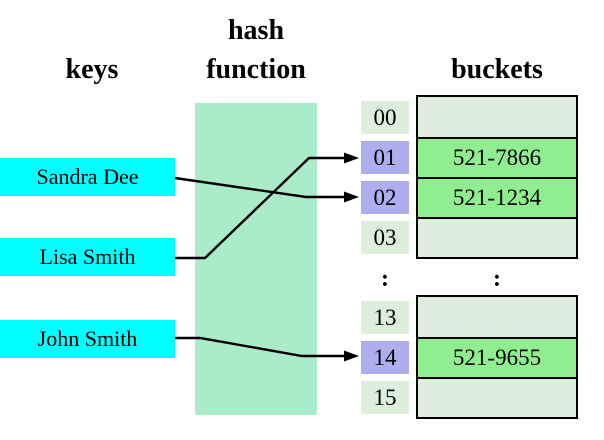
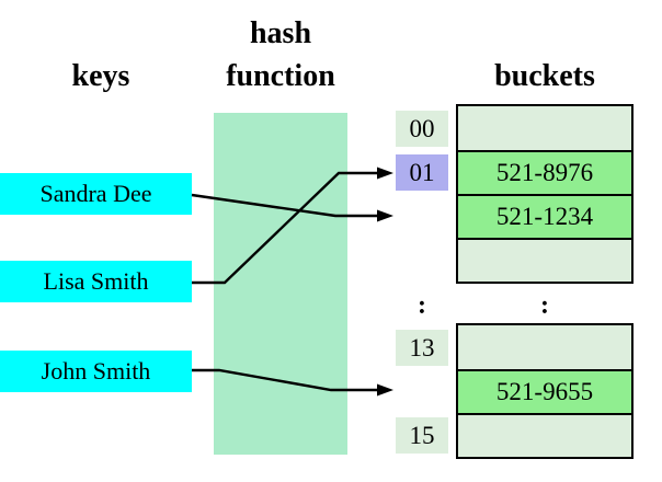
  keys
  hash
  function
  buckets
  Sandra Dee
  Lisa Smith
  John Smith
  00
  01
- 02
- 03
  13
- 14
  15
  :
  :
- 521-7866
+ 521-8976
  521-1234
  521-9655
